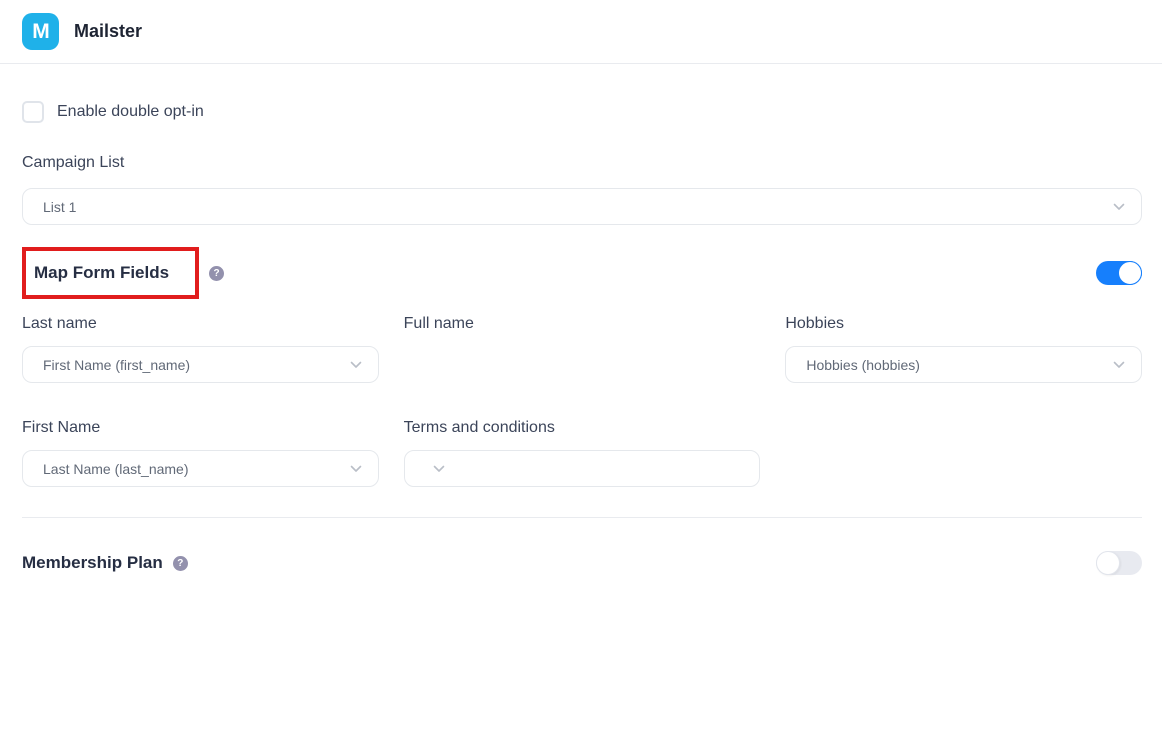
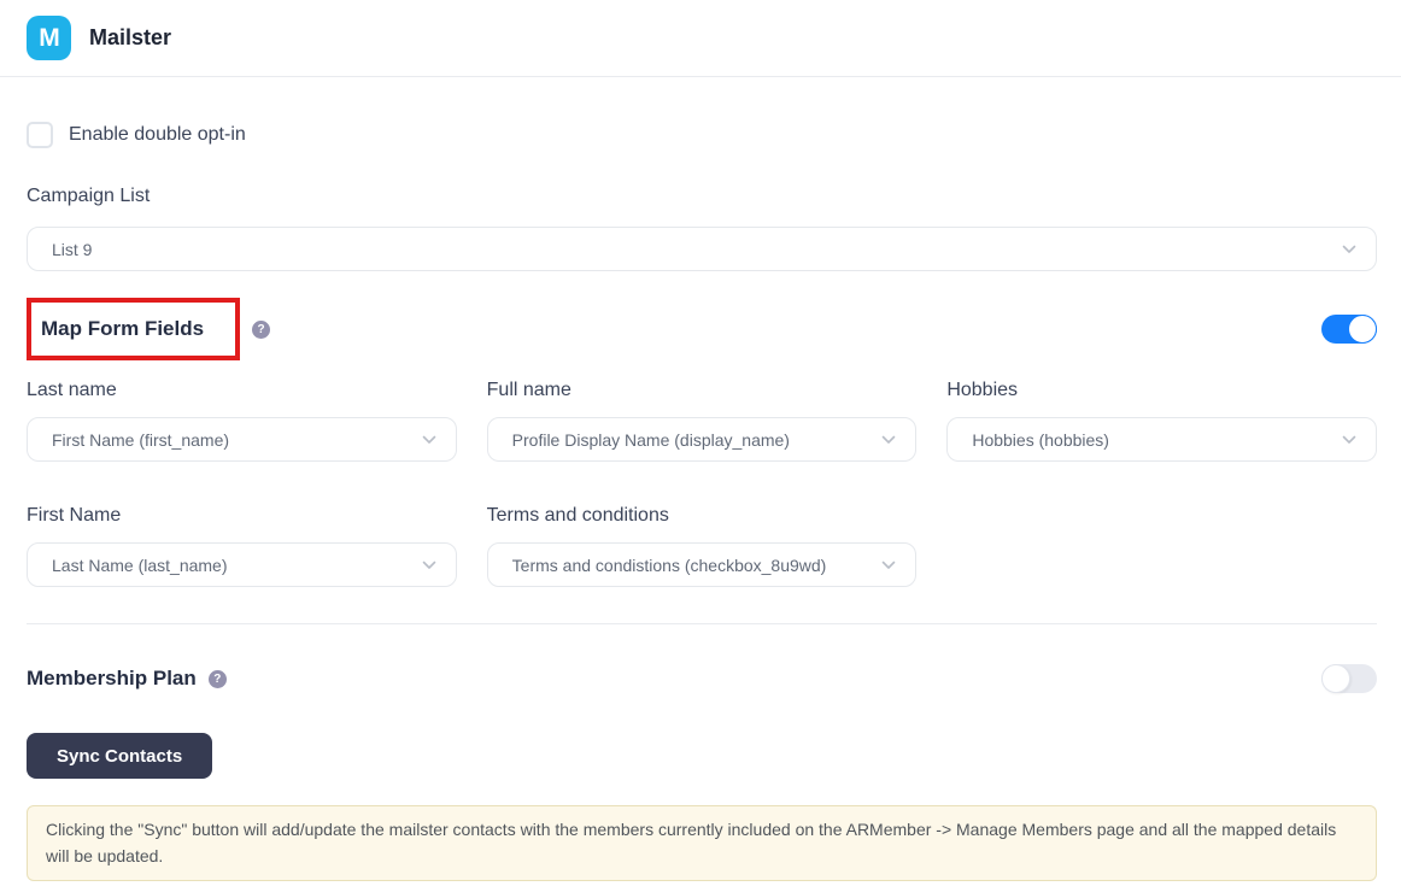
  M
  Mailster
  Enable double opt-in
  Campaign List
- List 1
+ List 9
  Map Form Fields
  ?
  Last name
  First Name (first_name)
  Full name
+ Profile Display Name (display_name)
  Hobbies
  Hobbies (hobbies)
  First Name
  Last Name (last_name)
  Terms and conditions
+ Terms and condistions (checkbox_8u9wd)
  Membership Plan
  ?
+ Sync Contacts
+ Clicking the "Sync" button will add/update the mailster contacts with the members currently included on the ARMember -> Manage Members page and all the mapped details will be updated.
